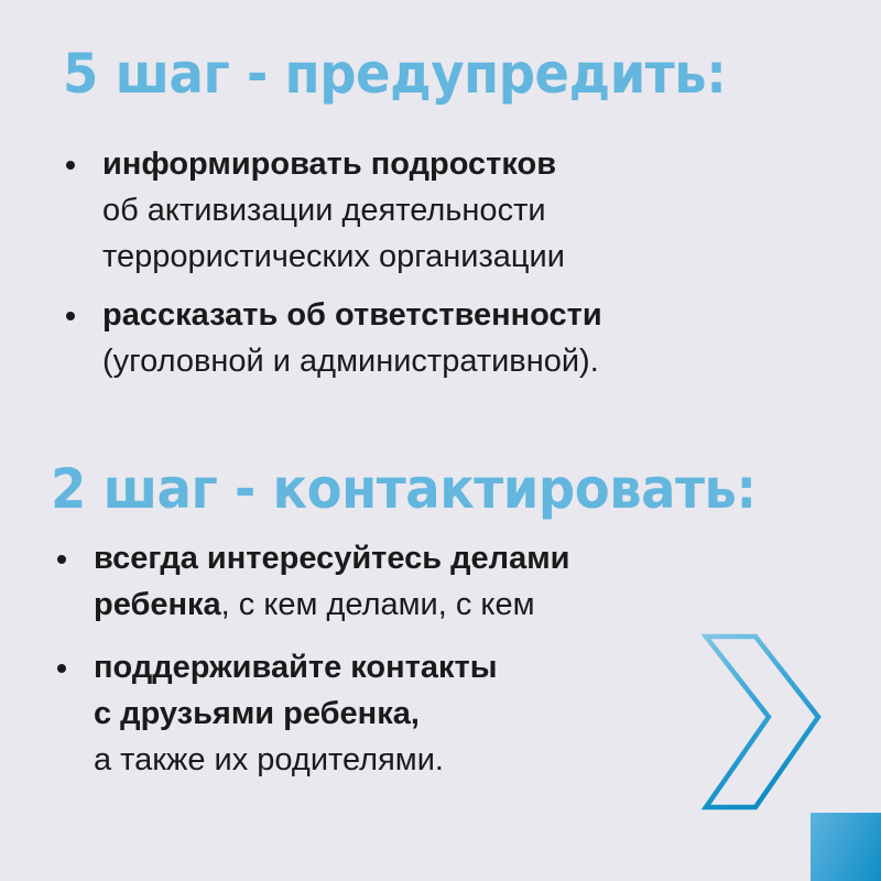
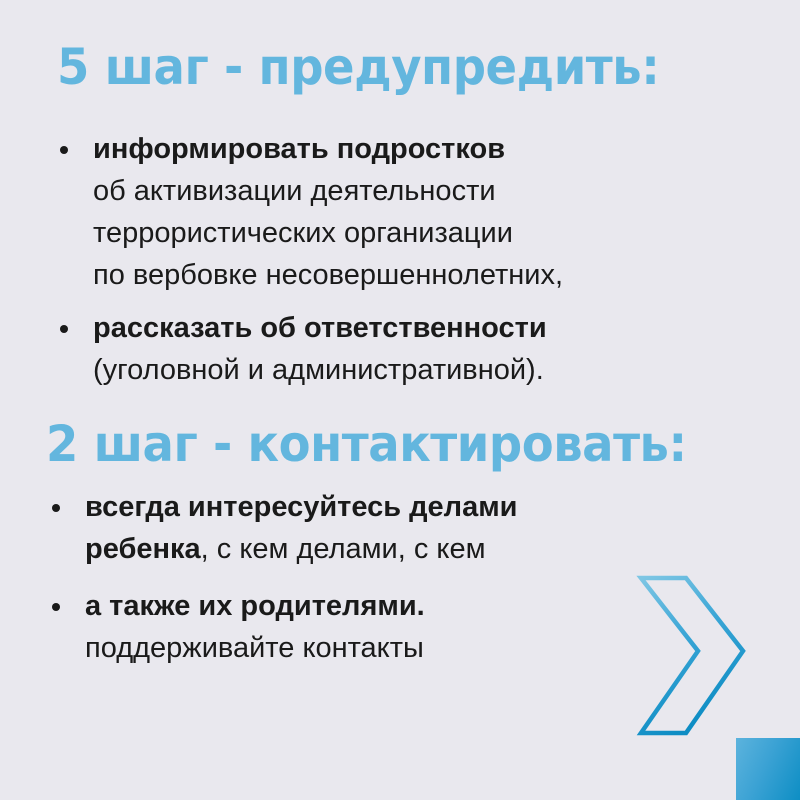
  5 шаг - предупредить:
  информировать подростков
  об активизации деятельности
  террористических организации
+ по вербовке несовершеннолетних,
  рассказать об ответственности
  (уголовной и административной).
  2 шаг - контактировать:
  всегда интересуйтесь делами
  ребенка, с кем делами, с кем
- поддерживайте контакты
+ а также их родителями.
- с друзьями ребенка,
- а также их родителями.
+ поддерживайте контакты
